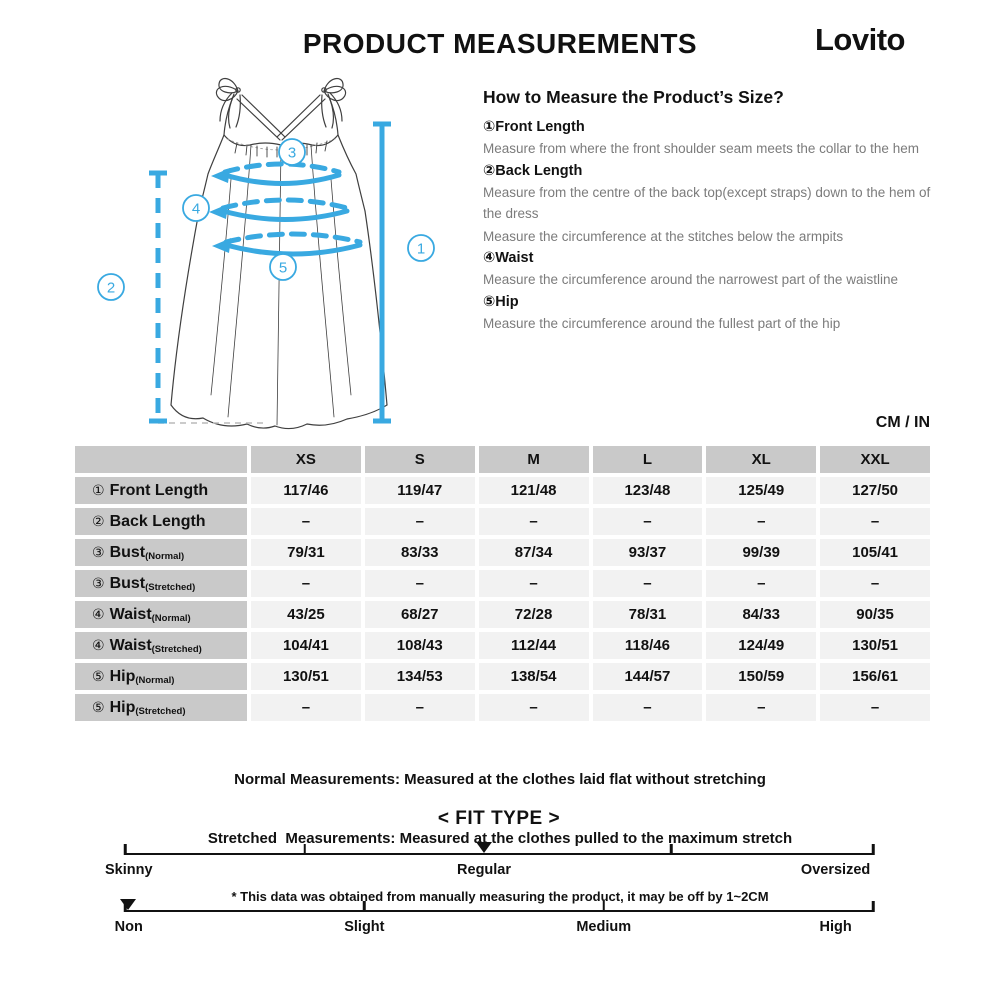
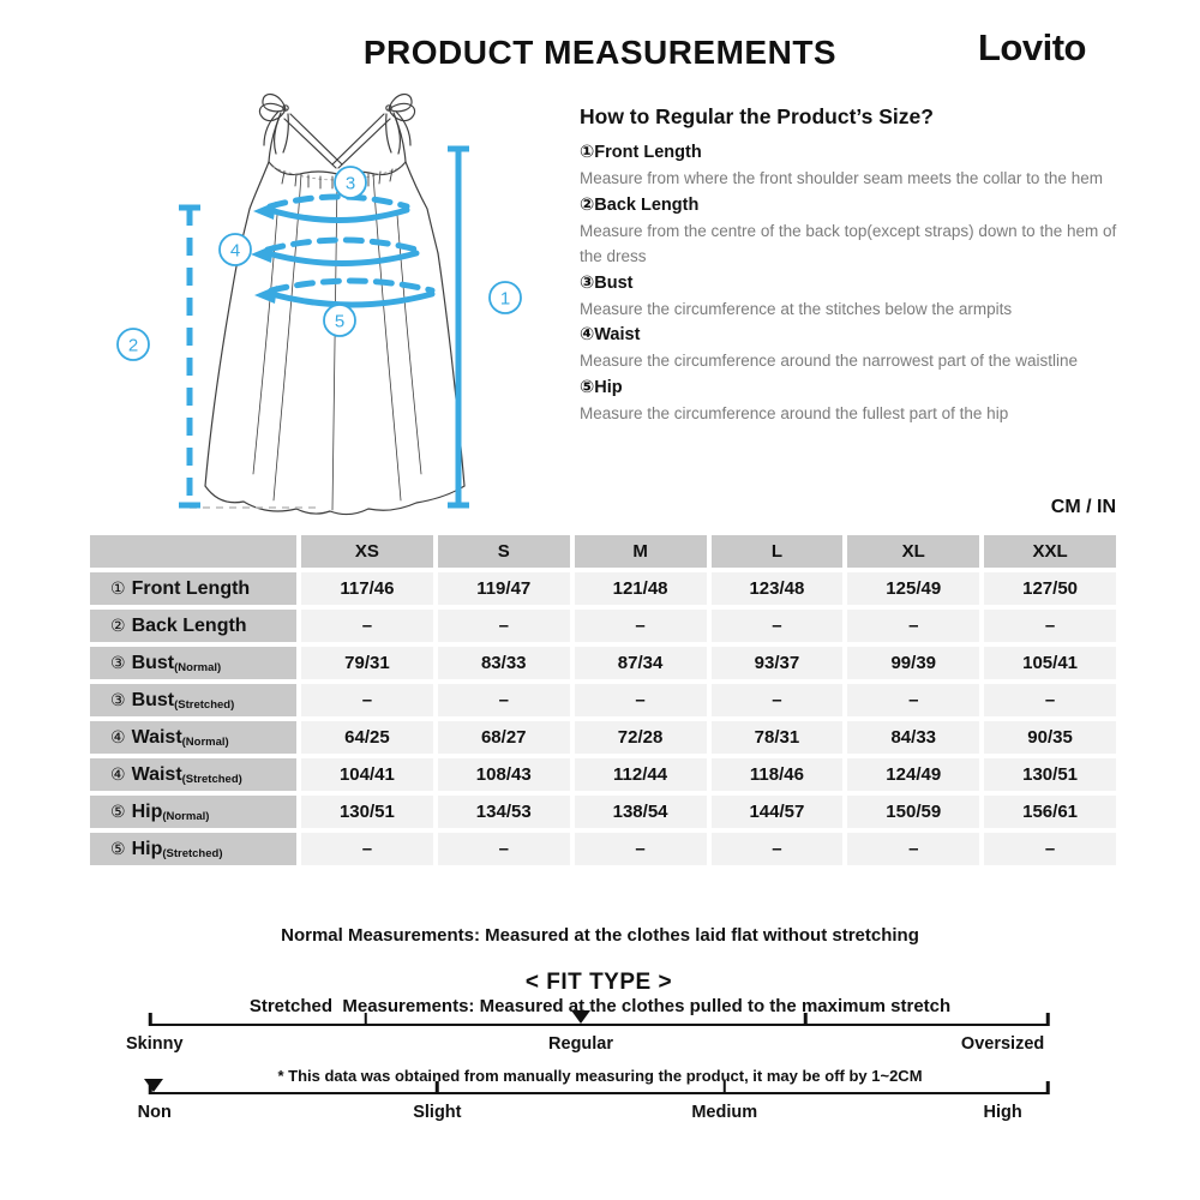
  PRODUCT MEASUREMENTS
  Lovito
  1
  2
  3
  4
  5
- How to Measure the Product’s Size?
+ How to Regular the Product’s Size?
  ①Front Length
  Measure from where the front shoulder seam meets the collar to the hem
  ②Back Length
  Measure from the centre of the back top(except straps) down to the hem of the dress
+ ③Bust
  Measure the circumference at the stitches below the armpits
  ④Waist
  Measure the circumference around the narrowest part of the waistline
  ⑤Hip
  Measure the circumference around the fullest part of the hip
  CM / IN
  XS
  S
  M
  L
  XL
  XXL
  ①
  Front Length
  117/46
  119/47
  121/48
  123/48
  125/49
  127/50
  ②
  Back Length
  –
  –
  –
  –
  –
  –
  ③
  Bust
  (Normal)
  79/31
  83/33
  87/34
  93/37
  99/39
  105/41
  ③
  Bust
  (Stretched)
  –
  –
  –
  –
  –
  –
  ④
  Waist
  (Normal)
- 43/25
+ 64/25
  68/27
  72/28
  78/31
  84/33
  90/35
  ④
  Waist
  (Stretched)
  104/41
  108/43
  112/44
  118/46
  124/49
  130/51
  ⑤
  Hip
  (Normal)
  130/51
  134/53
  138/54
  144/57
  150/59
  156/61
  ⑤
  Hip
  (Stretched)
  –
  –
  –
  –
  –
  –
  Normal Measurements: Measured at the clothes laid flat without stretching
  Stretched Measurements: Measured at the clothes pulled to the maximum stretch
  * This data was obtained from manually measuring the product, it may be off by 1~2CM
  < FIT TYPE >
  Skinny
  Regular
  Oversized
  Non
  Slight
  Medium
  High
